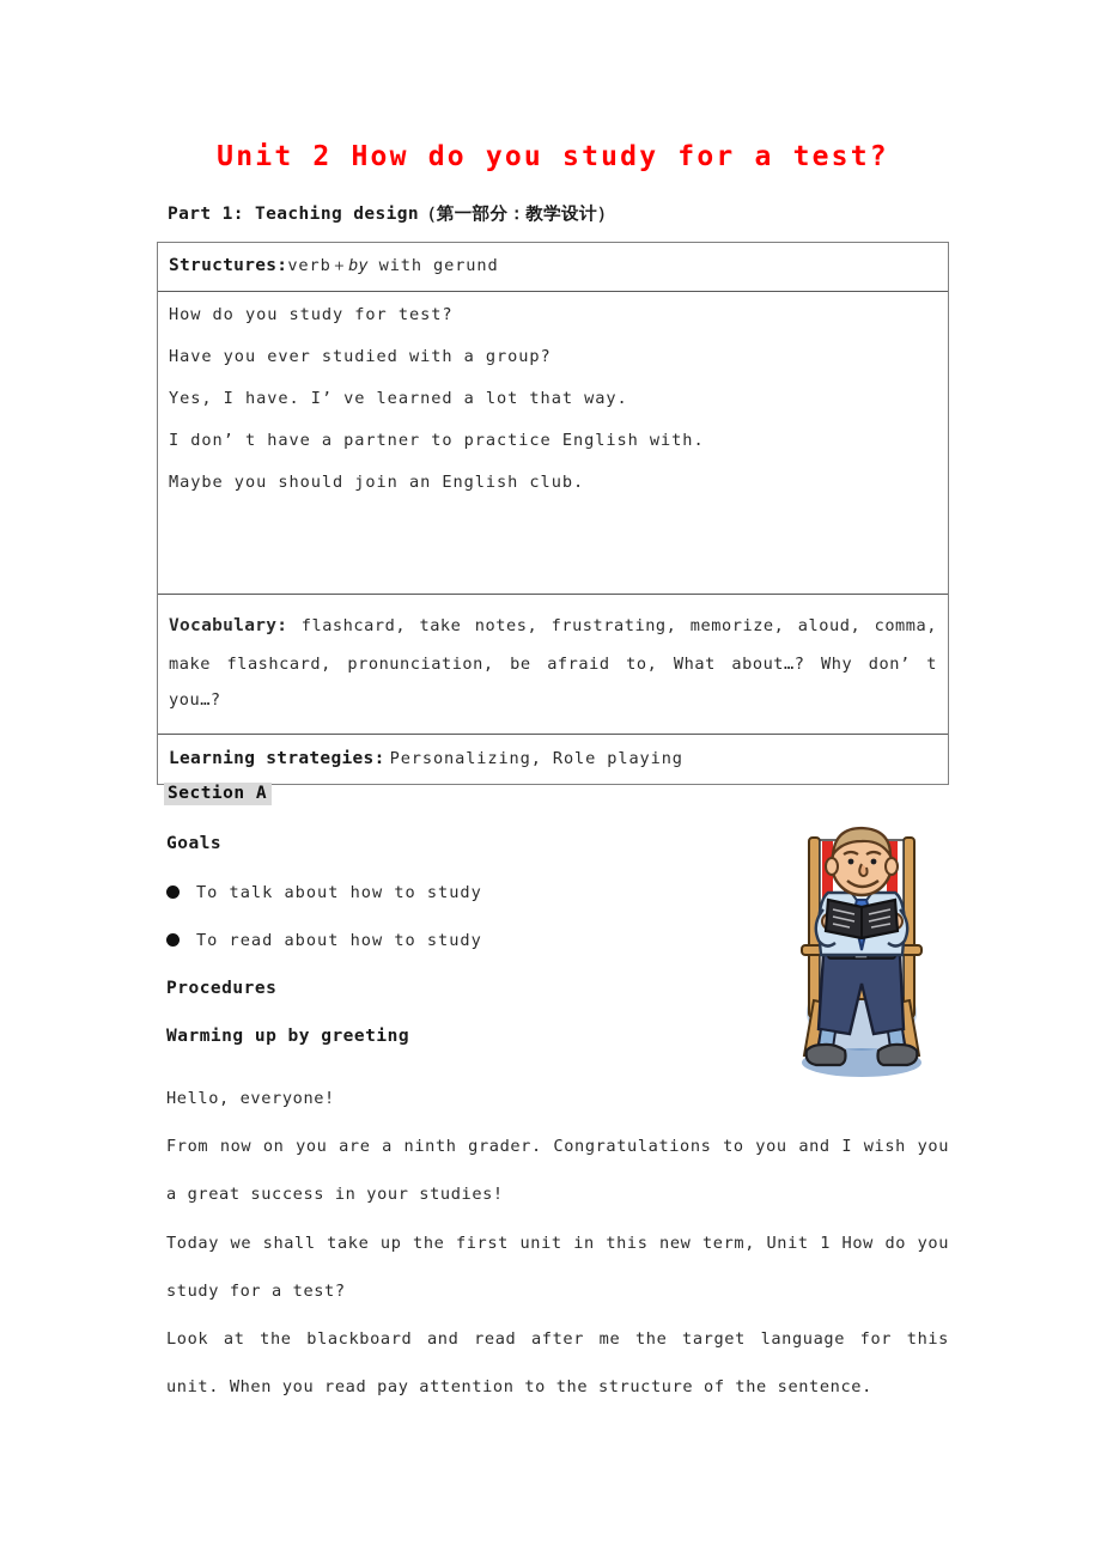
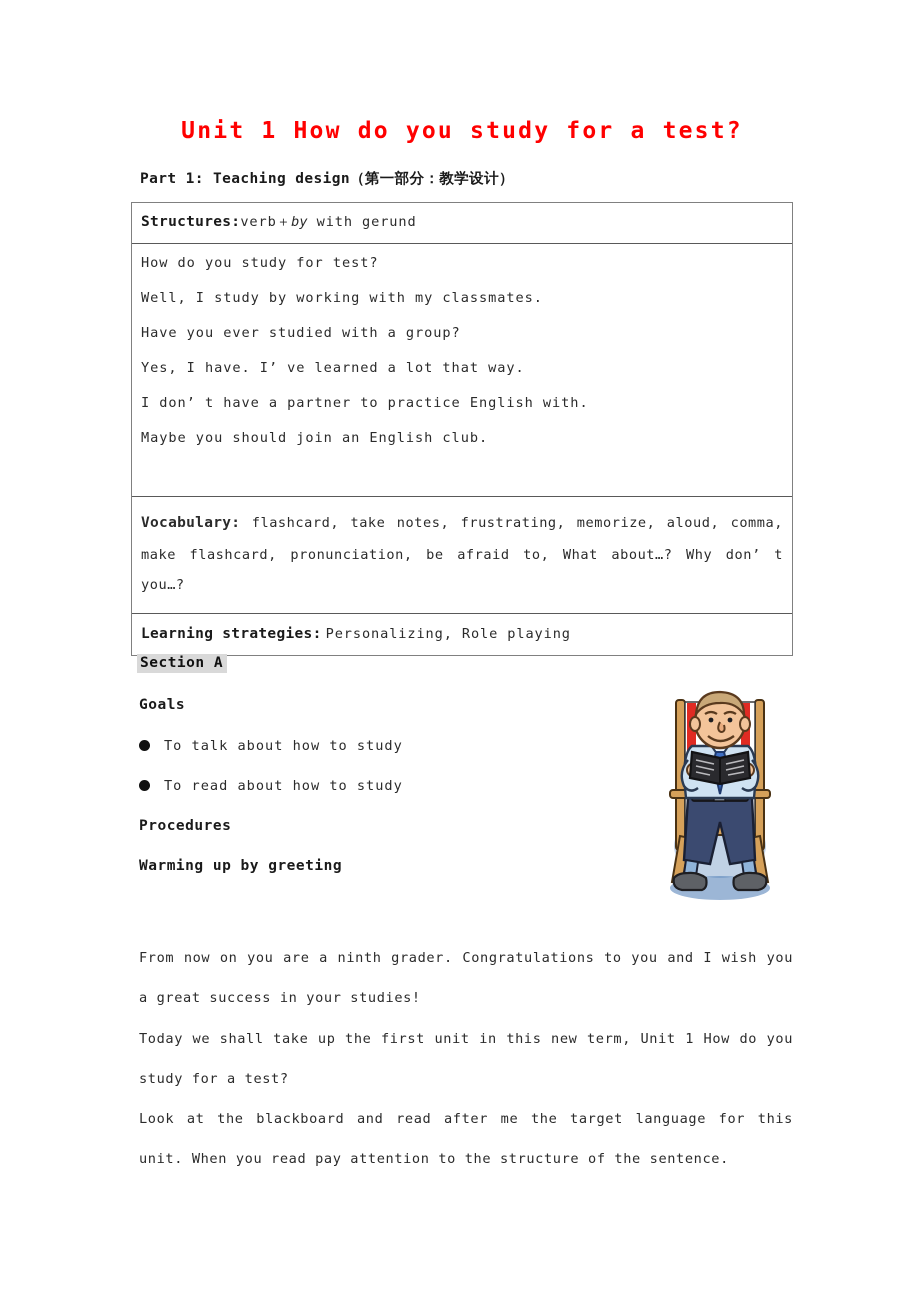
- Unit 2 How do you study for a test?
+ Unit 1 How do you study for a test?
  Part 1: Teaching design（第一部分：教学设计）
  Structures:verb＋by with gerund
  How do you study for test?
+ Well, I study by working with my classmates.
  Have you ever studied with a group?
  Yes, I have. I’ ve learned a lot that way.
  I don’ t have a partner to practice English with.
  Maybe you should join an English club.
  Vocabulary: flashcard, take notes, frustrating, memorize, aloud, comma, make flashcard, pronunciation, be afraid to, What about…? Why don’ t you…?
  Learning strategies: Personalizing, Role playing
  Section A
  Goals
  To talk about how to study
  To read about how to study
  Procedures
  Warming up by greeting
- Hello, everyone!
  From now on you are a ninth grader. Congratulations to you and I wish you a great success in your studies!
  Today we shall take up the first unit in this new term, Unit 1 How do you study for a test?
  Look at the blackboard and read after me the target language for this unit. When you read pay attention to the structure of the sentence.
